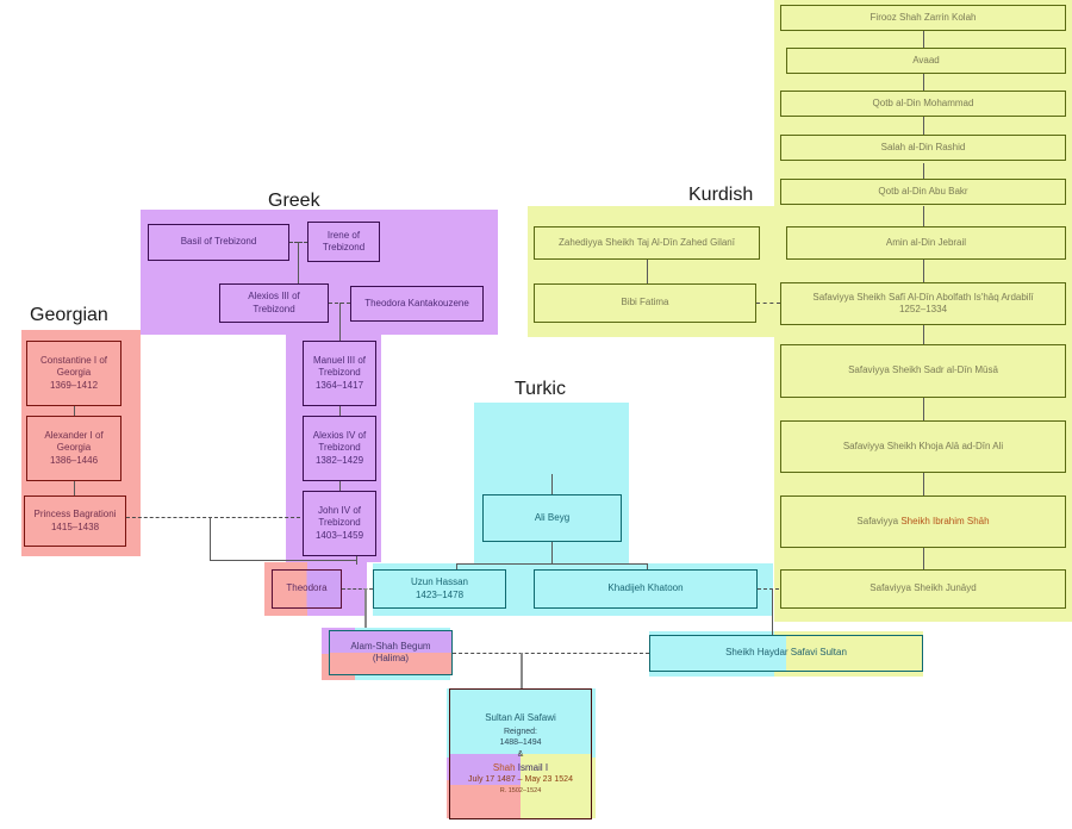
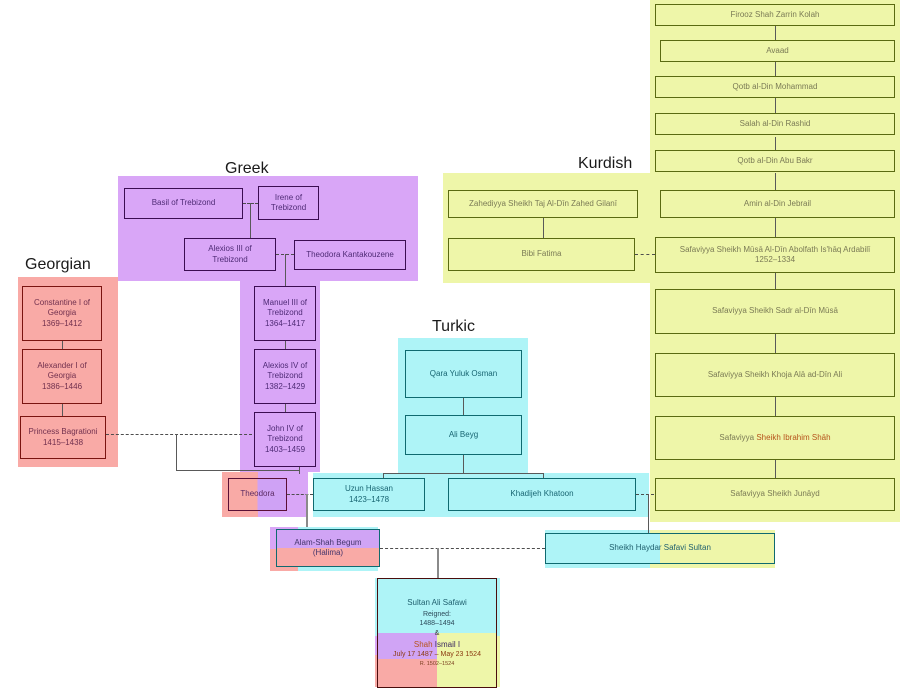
  Georgian
  Greek
  Kurdish
  Turkic
  Firooz Shah Zarrin Kolah
  Avaad
  Qotb al-Din Mohammad
  Salah al-Din Rashid
  Qotb al-Din Abu Bakr
  Amin al-Din Jebrail
- Safaviyya Sheikh Safī Al-Dīn Abolfath Is'hāq Ardabilī
+ Safaviyya Sheikh Mūsā Al-Dīn Abolfath Is'hāq Ardabilī
  1252–1334
  Safaviyya Sheikh Sadr al-Dīn Mūsā
  Safaviyya Sheikh Khoja Alā ad-Dīn Ali
  Safaviyya Sheikh Ibrahim Shāh
  Safaviyya Sheikh Junāyd
  Zahediyya Sheikh Taj Al-Dīn Zahed Gilanī
  Bibi Fatima
  Basil of Trebizond
  Irene of
  Trebizond
  Alexios III of
  Trebizond
  Theodora Kantakouzene
  Manuel III of
  Trebizond
  1364–1417
  Alexios IV of
  Trebizond
  1382–1429
  John IV of
  Trebizond
  1403–1459
  Constantine I of
  Georgia
  1369–1412
  Alexander I of
  Georgia
  1386–1446
  Princess Bagrationi
  1415–1438
+ Qara Yuluk Osman
  Ali Beyg
  Uzun Hassan
  1423–1478
  Khadijeh Khatoon
  Theodora
  Alam-Shah Begum
  (Halima)
  Sheikh Haydar Safavi Sultan
  Sultan Ali Safawi
  Shah Ismail I
